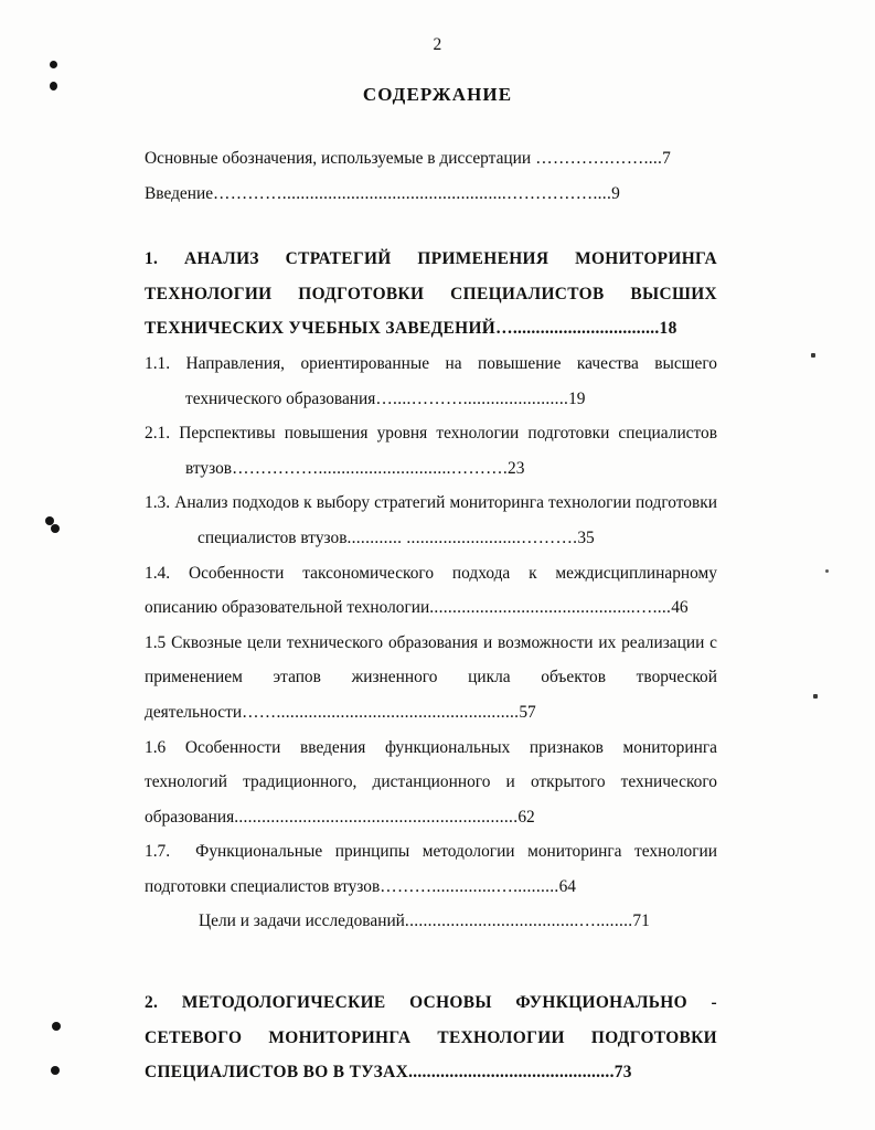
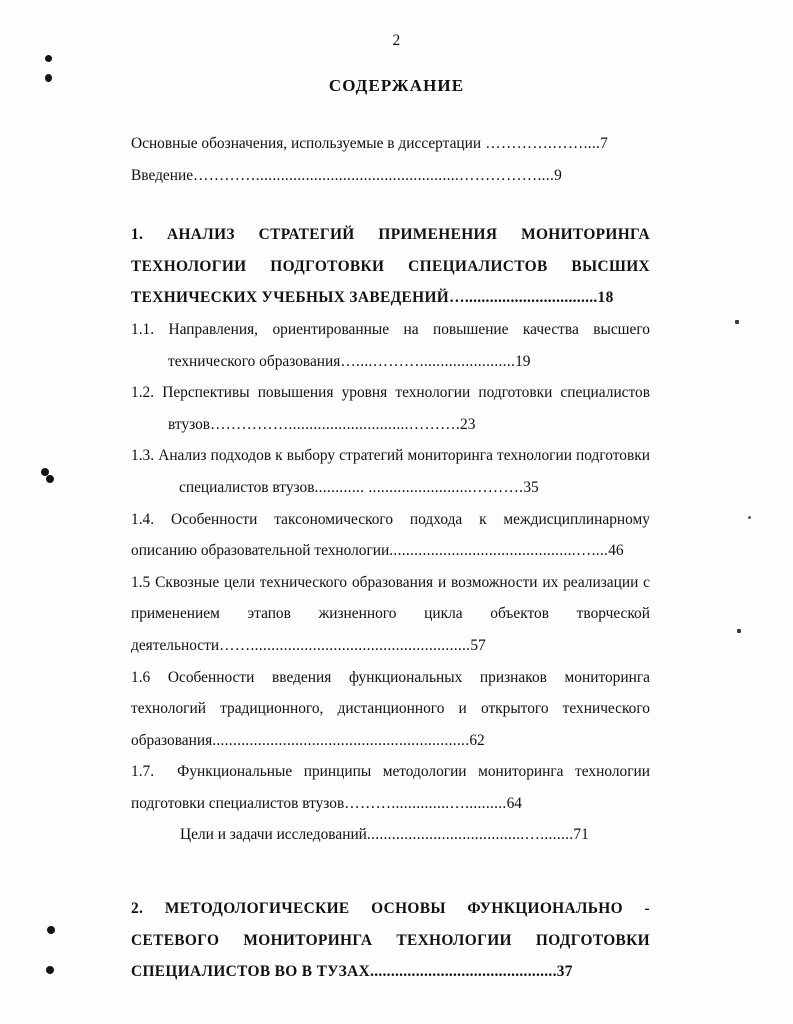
  2
  СОДЕРЖАНИЕ
  Основные обозначения, используемые в диссертации ………….……....7
  Введение………….................................................……………....9
  1. АНАЛИЗ СТРАТЕГИЙ ПРИМЕНЕНИЯ МОНИТОРИНГА ТЕХНОЛОГИИ ПОДГОТОВКИ СПЕЦИАЛИСТОВ ВЫСШИХ ТЕХНИЧЕСКИХ УЧЕБНЫХ ЗАВЕДЕНИЙ…................................18
  1.1. Направления, ориентированные на повышение качества высшего технического образования…....……….......................19
- 2.1. Перспективы повышения уровня технологии подготовки специалистов втузов…………….............................……….23
+ 1.2. Перспективы повышения уровня технологии подготовки специалистов втузов…………….............................……….23
  1.3. Анализ подходов к выбору стратегий мониторинга технологии подготовки специалистов втузов............ .........................……….35
  1.4. Особенности таксономического подхода к междисциплинарному описанию образовательной технологии.............................................…....46
  1.5 Сквозные цели технического образования и возможности их реализации с применением этапов жизненного цикла объектов творческой деятельности…….....................................................57
  1.6 Особенности введения функциональных признаков мониторинга технологий традиционного, дистанционного и открытого технического образования..............................................................62
  1.7. Функциональные принципы методологии мониторинга технологии подготовки специалистов втузов………..............…..........64
  Цели и задачи исследований......................................…........71
- 2. МЕТОДОЛОГИЧЕСКИЕ ОСНОВЫ ФУНКЦИОНАЛЬНО - СЕТЕВОГО МОНИТОРИНГА ТЕХНОЛОГИИ ПОДГОТОВКИ СПЕЦИАЛИСТОВ ВО В ТУЗАХ.............................................73
+ 2. МЕТОДОЛОГИЧЕСКИЕ ОСНОВЫ ФУНКЦИОНАЛЬНО - СЕТЕВОГО МОНИТОРИНГА ТЕХНОЛОГИИ ПОДГОТОВКИ СПЕЦИАЛИСТОВ ВО В ТУЗАХ.............................................37
